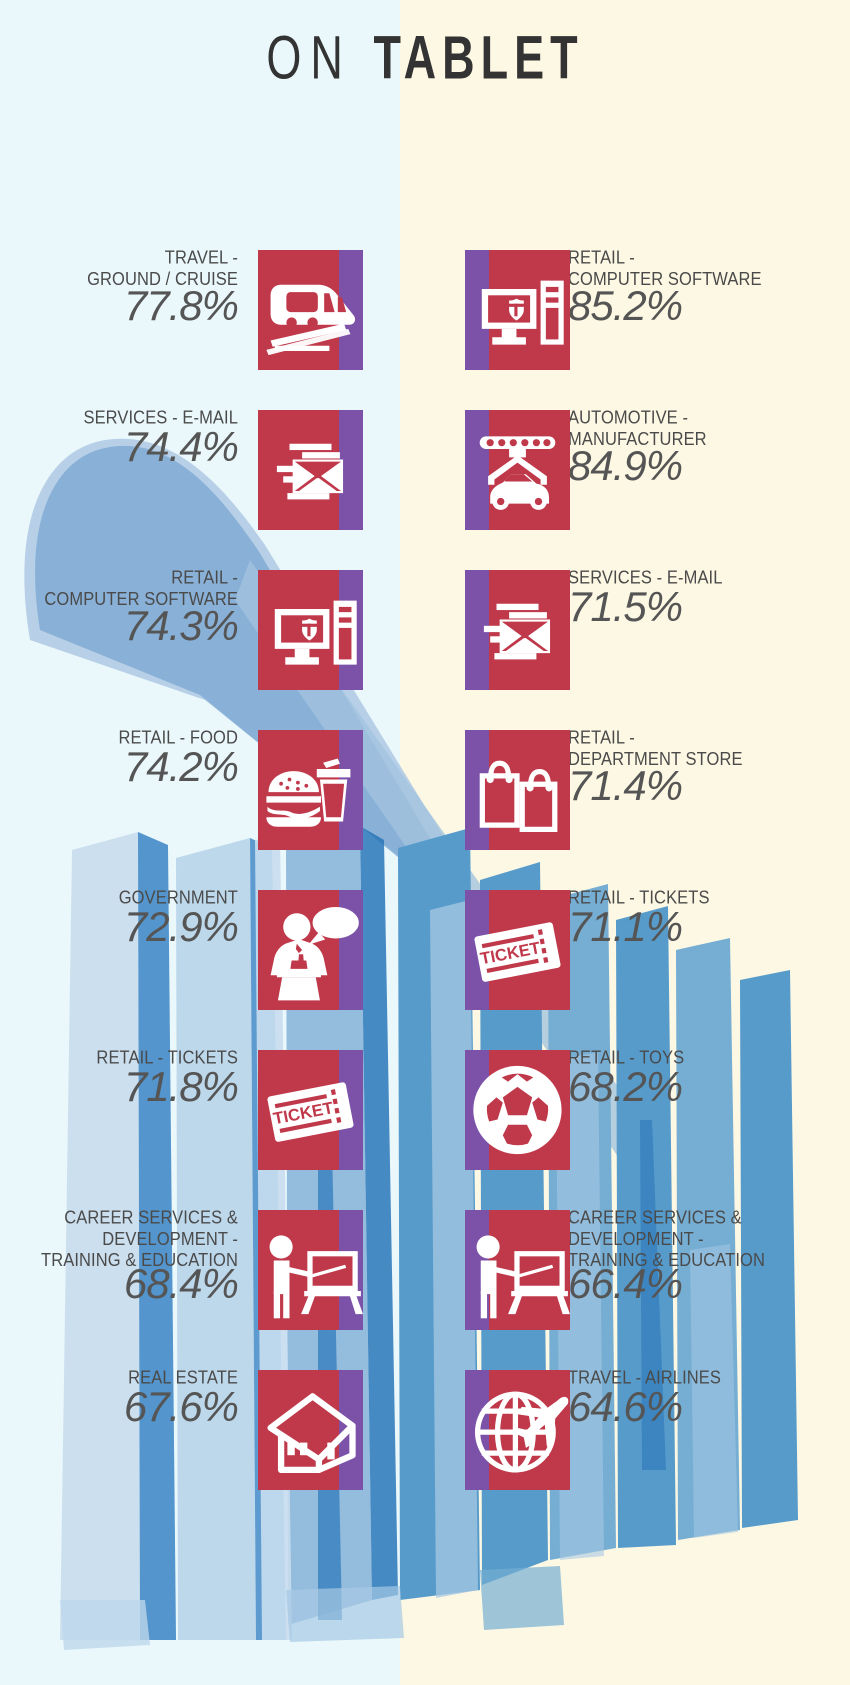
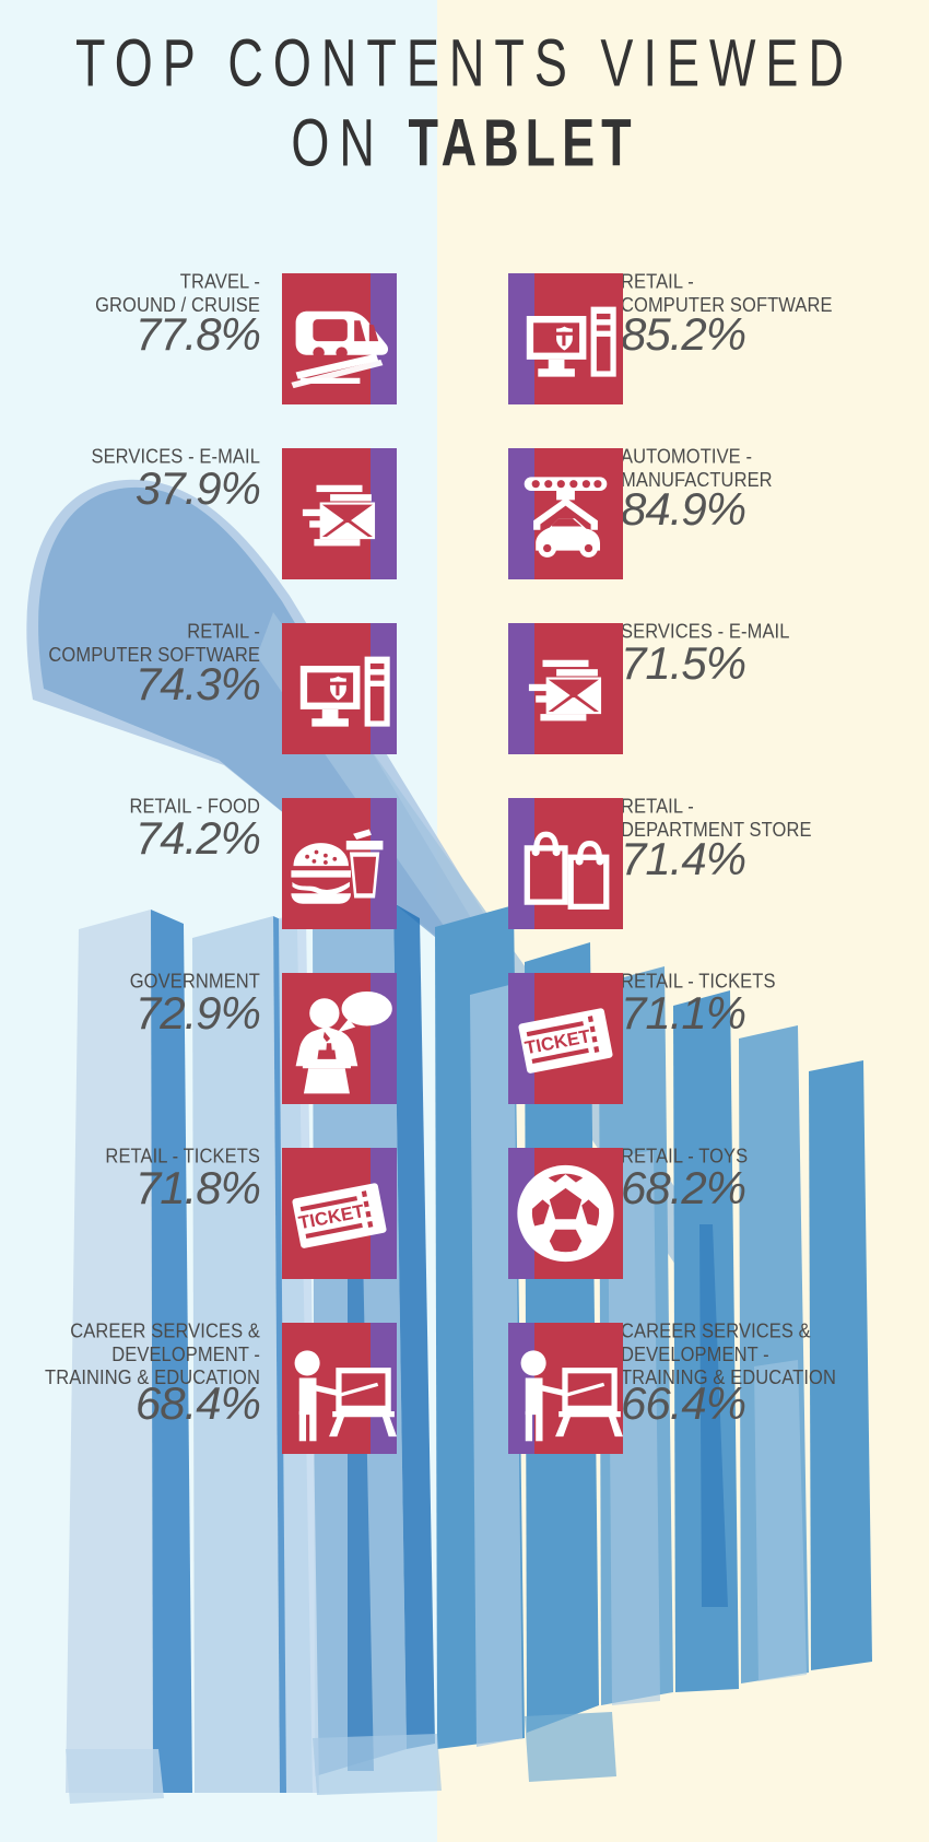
+ TOP CONTENTS VIEWED
  ON TABLET
  TRAVEL -
  GROUND / CRUISE
  77.8%
  RETAIL -
  COMPUTER SOFTWARE
  85.2%
  SERVICES - E-MAIL
- 74.4%
+ 37.9%
  AUTOMOTIVE -
  MANUFACTURER
  84.9%
  RETAIL -
  COMPUTER SOFTWARE
  74.3%
  SERVICES - E-MAIL
  71.5%
  RETAIL - FOOD
  74.2%
  RETAIL -
  DEPARTMENT STORE
  71.4%
  GOVERNMENT
  72.9%
  RETAIL - TICKETS
  71.1%
  RETAIL - TICKETS
  71.8%
  RETAIL - TOYS
  68.2%
  CAREER SERVICES &
  DEVELOPMENT -
  TRAINING & EDUCATION
  68.4%
  CAREER SERVICES &
  DEVELOPMENT -
  TRAINING & EDUCATION
  66.4%
- REAL ESTATE
- 67.6%
- TRAVEL - AIRLINES
- 64.6%
